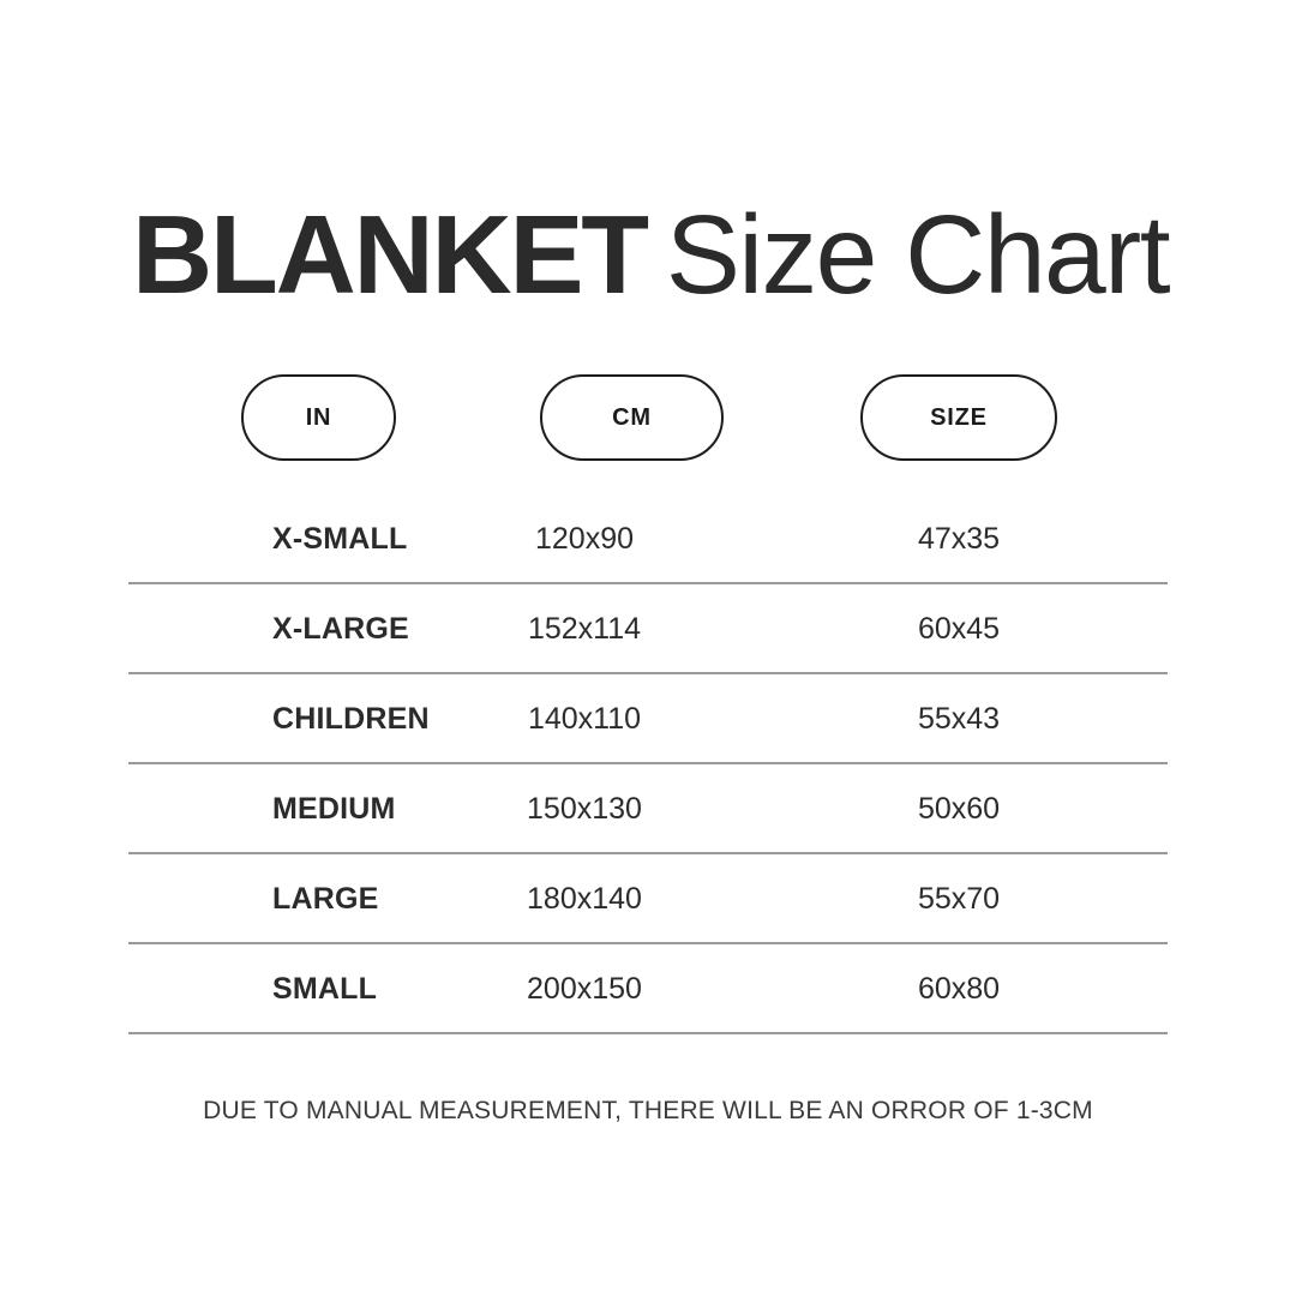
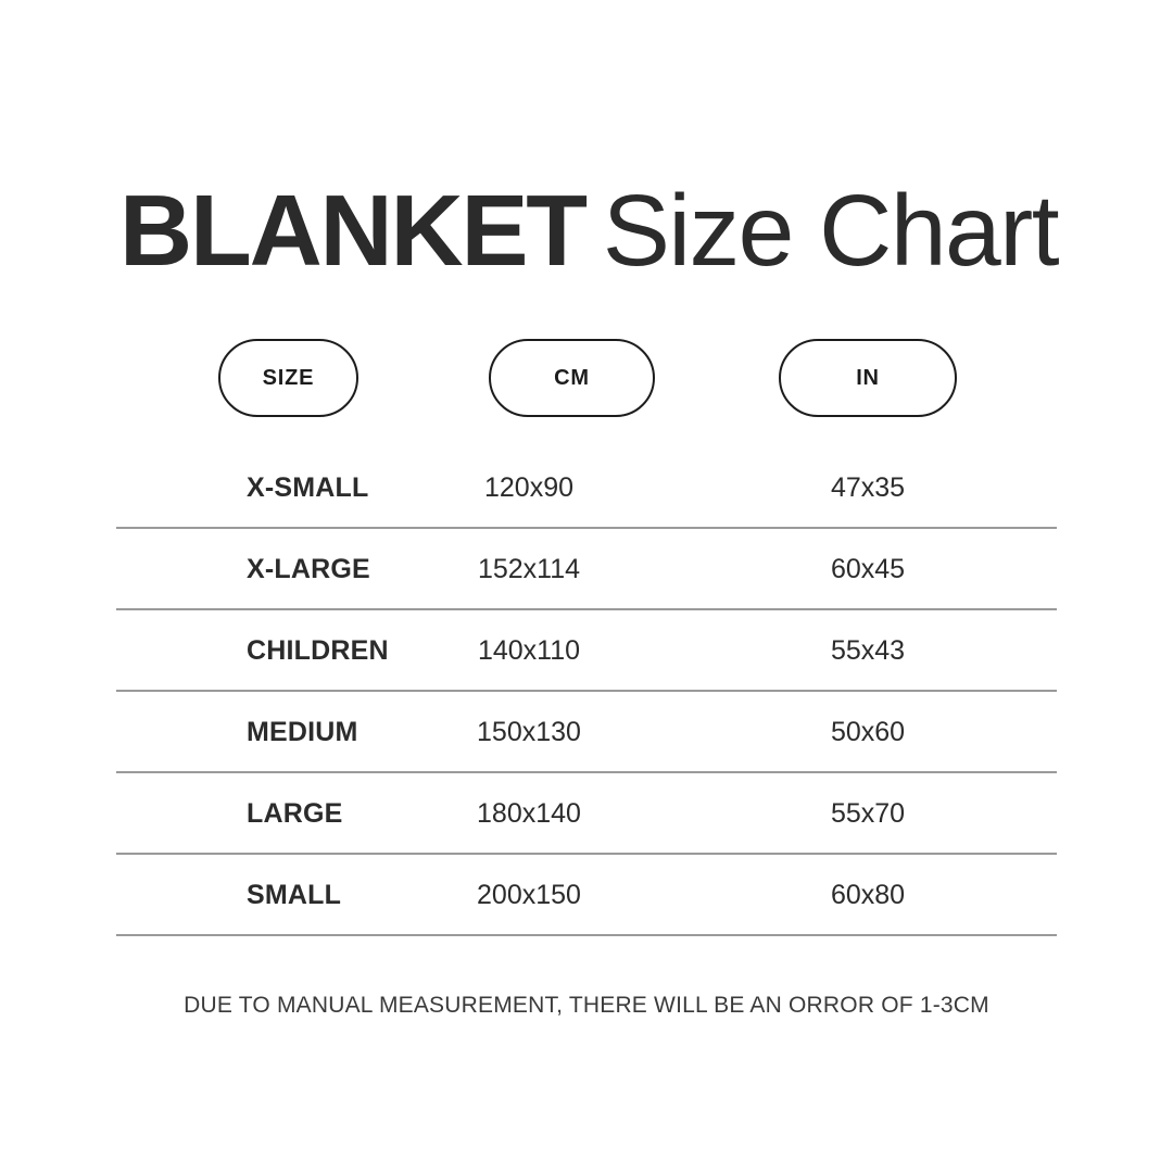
  BLANKET Size Chart
- IN
+ SIZE
  CM
- SIZE
+ IN
  X-SMALL
  120x90
  47x35
  X-LARGE
  152x114
  60x45
  CHILDREN
  140x110
  55x43
  MEDIUM
  150x130
  50x60
  LARGE
  180x140
  55x70
  SMALL
  200x150
  60x80
  DUE TO MANUAL MEASUREMENT, THERE WILL BE AN ORROR OF 1-3CM
